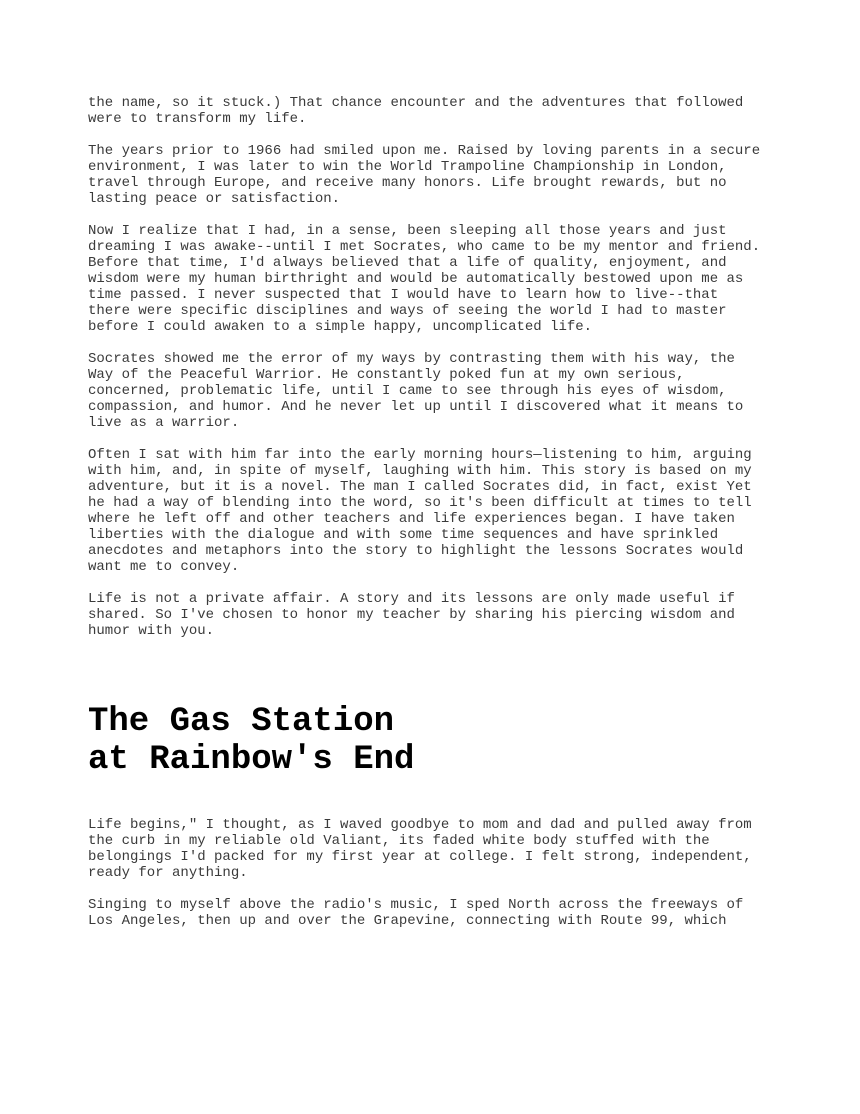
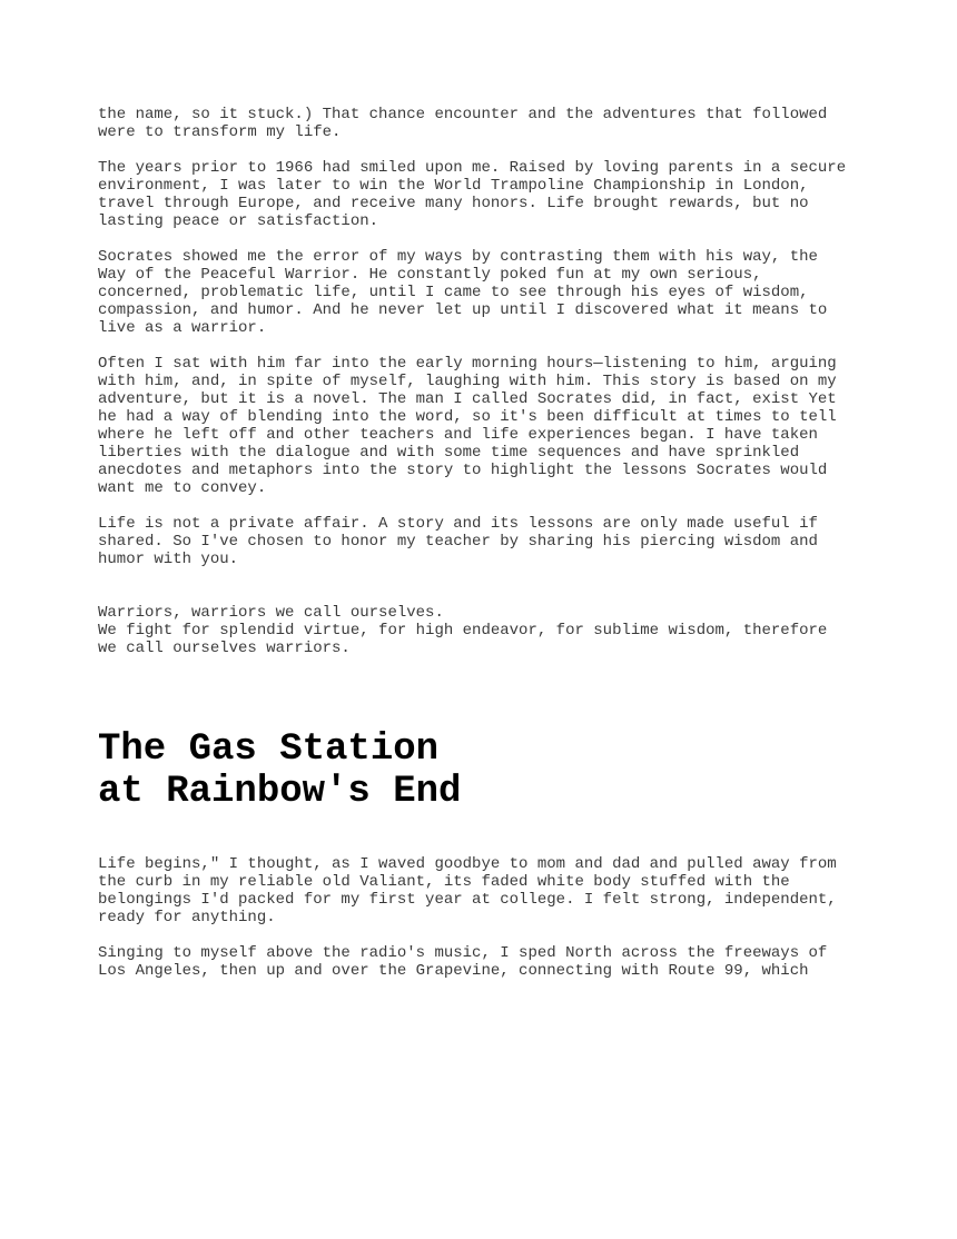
  the name, so it stuck.) That chance encounter and the adventures that followed
  were to transform my life.
  The years prior to 1966 had smiled upon me. Raised by loving parents in a secure
  environment, I was later to win the World Trampoline Championship in London,
  travel through Europe, and receive many honors. Life brought rewards, but no
  lasting peace or satisfaction.
- Now I realize that I had, in a sense, been sleeping all those years and just
- dreaming I was awake--until I met Socrates, who came to be my mentor and friend.
- Before that time, I'd always believed that a life of quality, enjoyment, and
- wisdom were my human birthright and would be automatically bestowed upon me as
- time passed. I never suspected that I would have to learn how to live--that
- there were specific disciplines and ways of seeing the world I had to master
- before I could awaken to a simple happy, uncomplicated life.
  Socrates showed me the error of my ways by contrasting them with his way, the
  Way of the Peaceful Warrior. He constantly poked fun at my own serious,
  concerned, problematic life, until I came to see through his eyes of wisdom,
  compassion, and humor. And he never let up until I discovered what it means to
  live as a warrior.
  Often I sat with him far into the early morning hours—listening to him, arguing
  with him, and, in spite of myself, laughing with him. This story is based on my
  adventure, but it is a novel. The man I called Socrates did, in fact, exist Yet
  he had a way of blending into the word, so it's been difficult at times to tell
  where he left off and other teachers and life experiences began. I have taken
  liberties with the dialogue and with some time sequences and have sprinkled
  anecdotes and metaphors into the story to highlight the lessons Socrates would
  want me to convey.
  Life is not a private affair. A story and its lessons are only made useful if
  shared. So I've chosen to honor my teacher by sharing his piercing wisdom and
  humor with you.
+ Warriors, warriors we call ourselves.
+ We fight for splendid virtue, for high endeavor, for sublime wisdom, therefore
+ we call ourselves warriors.
  The Gas Station
  at Rainbow's End
  Life begins," I thought, as I waved goodbye to mom and dad and pulled away from
  the curb in my reliable old Valiant, its faded white body stuffed with the
  belongings I'd packed for my first year at college. I felt strong, independent,
  ready for anything.
  Singing to myself above the radio's music, I sped North across the freeways of
  Los Angeles, then up and over the Grapevine, connecting with Route 99, which
